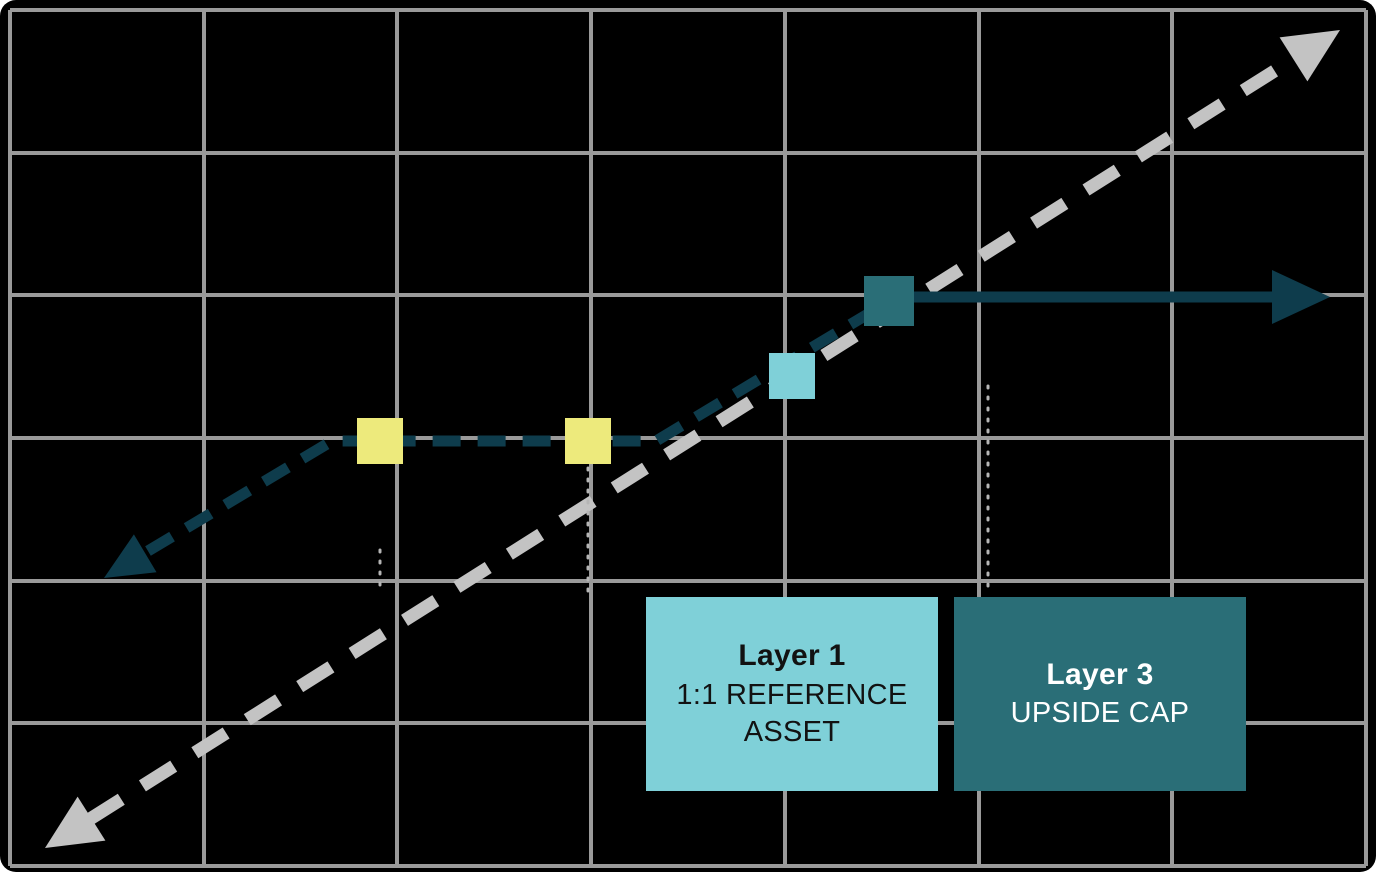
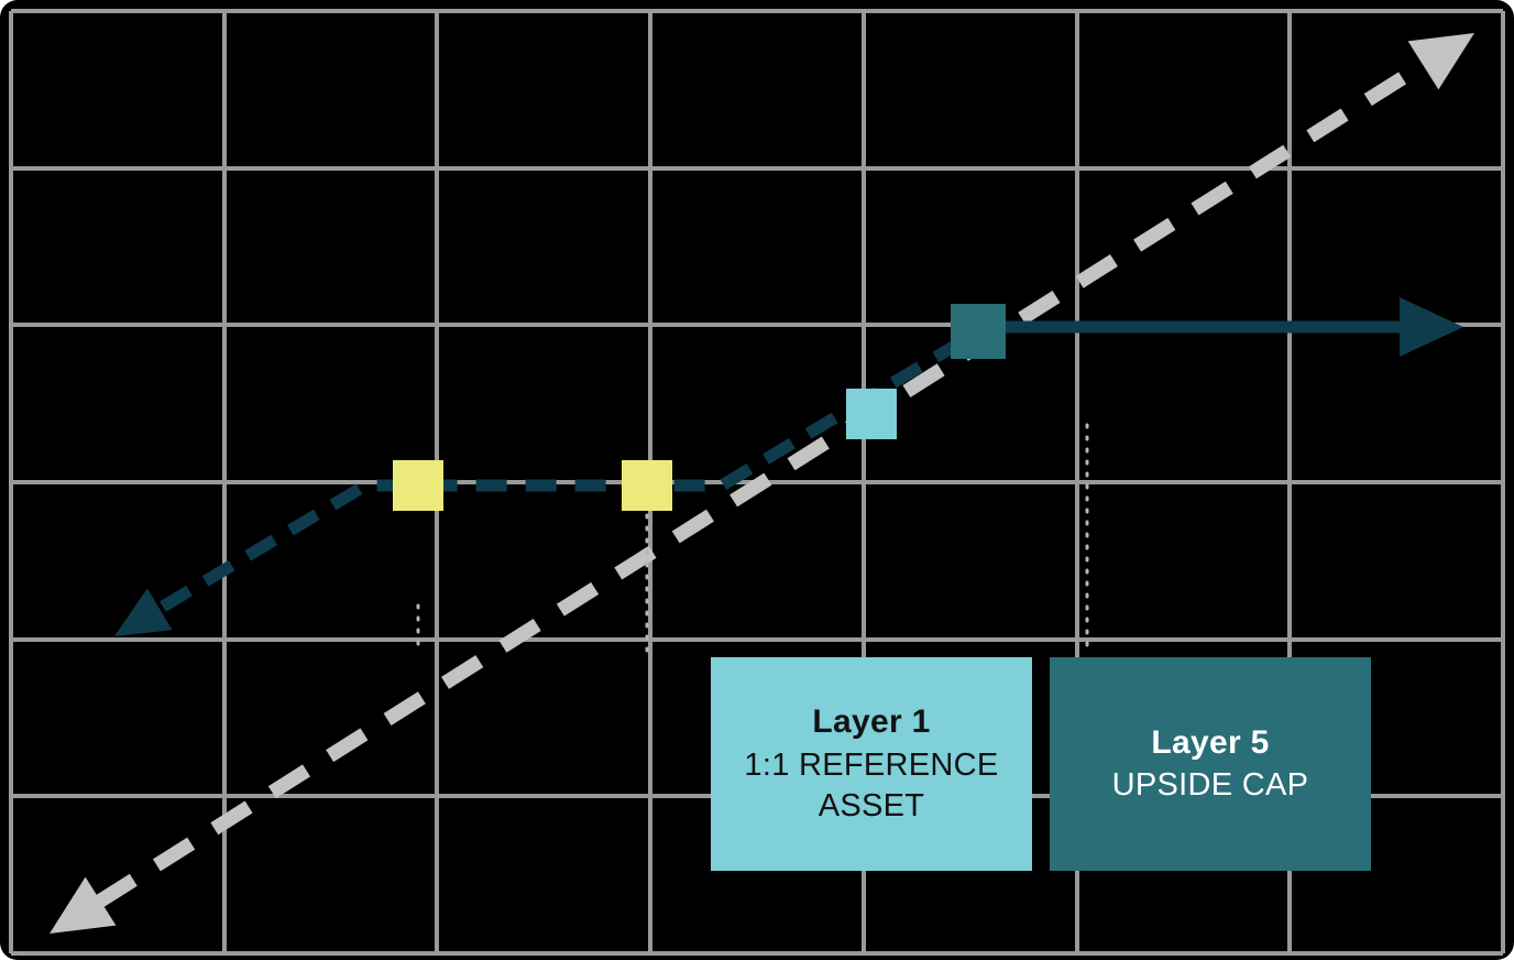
  Layer 1
  1:1 REFERENCE ASSET
- Layer 3
+ Layer 5
  UPSIDE CAP
